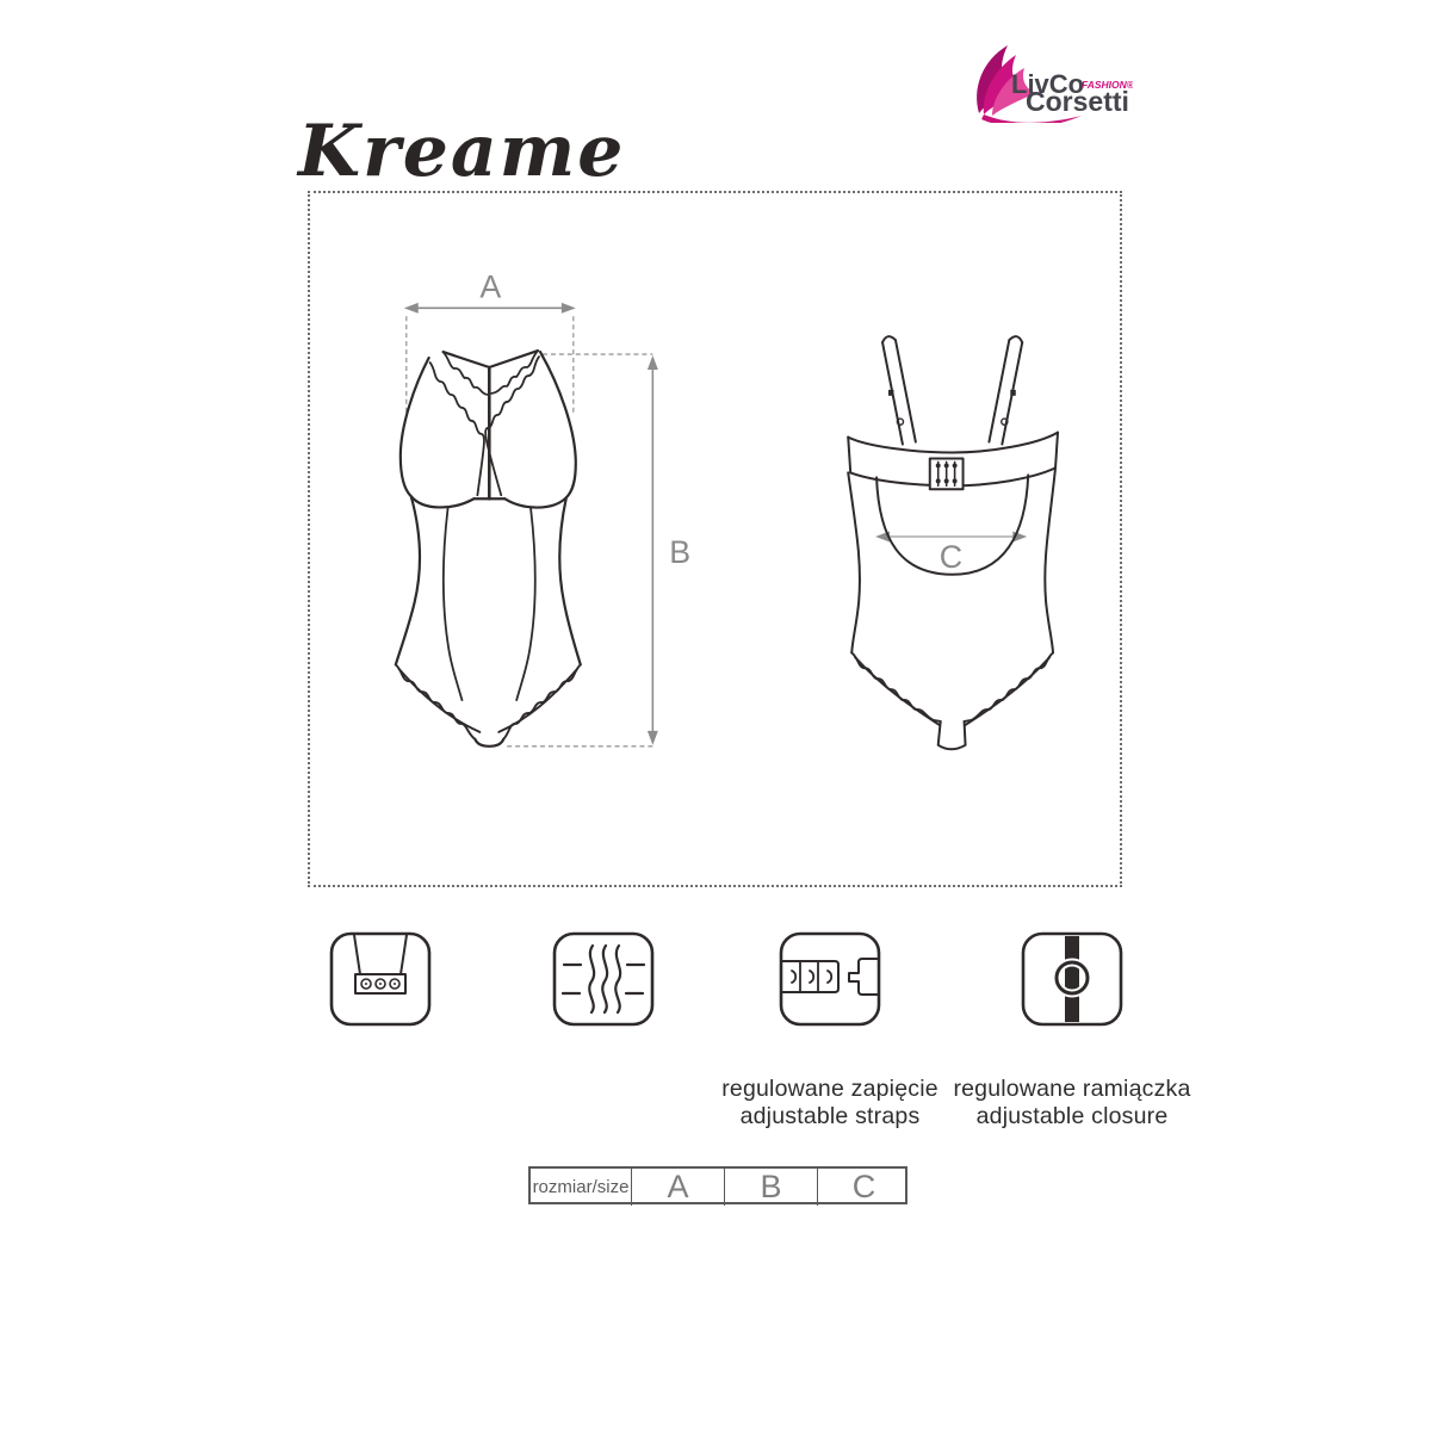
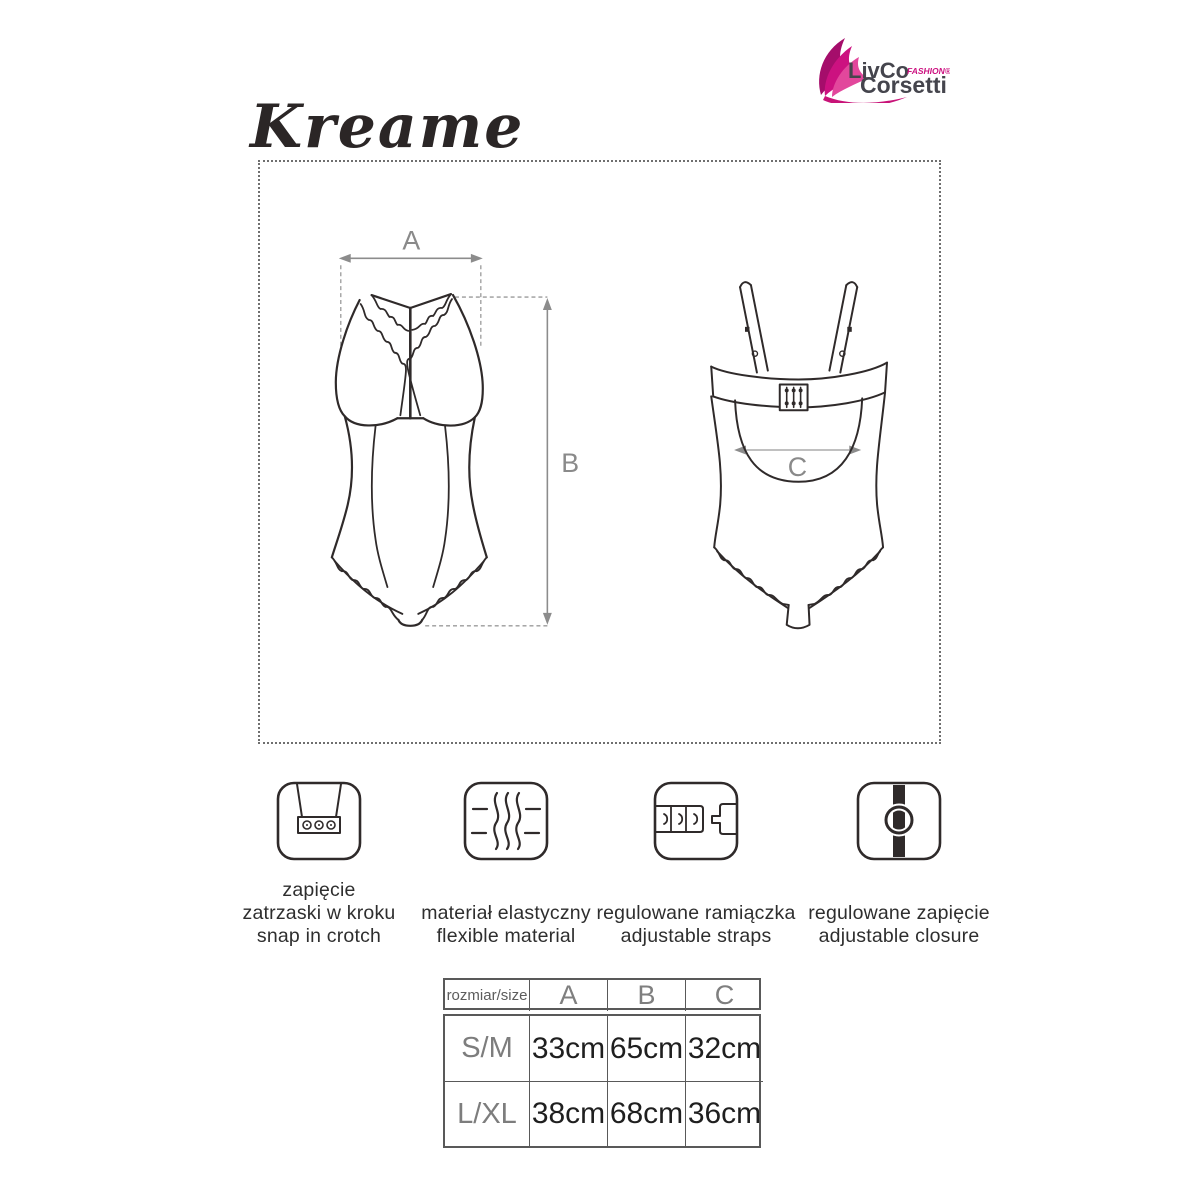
  LivCo
  FASHION®
  Corsetti
  Kreame
  A
  B
  C
+ zapięcie
+ zatrzaski w kroku
+ snap in crotch
+ materiał elastyczny
+ flexible material
- regulowane zapięcie
+ regulowane ramiączka
  adjustable straps
- regulowane ramiączka
+ regulowane zapięcie
  adjustable closure
  rozmiar/size
  A
  B
  C
+ S/M
+ 33cm
+ 65cm
+ 32cm
+ L/XL
+ 38cm
+ 68cm
+ 36cm
